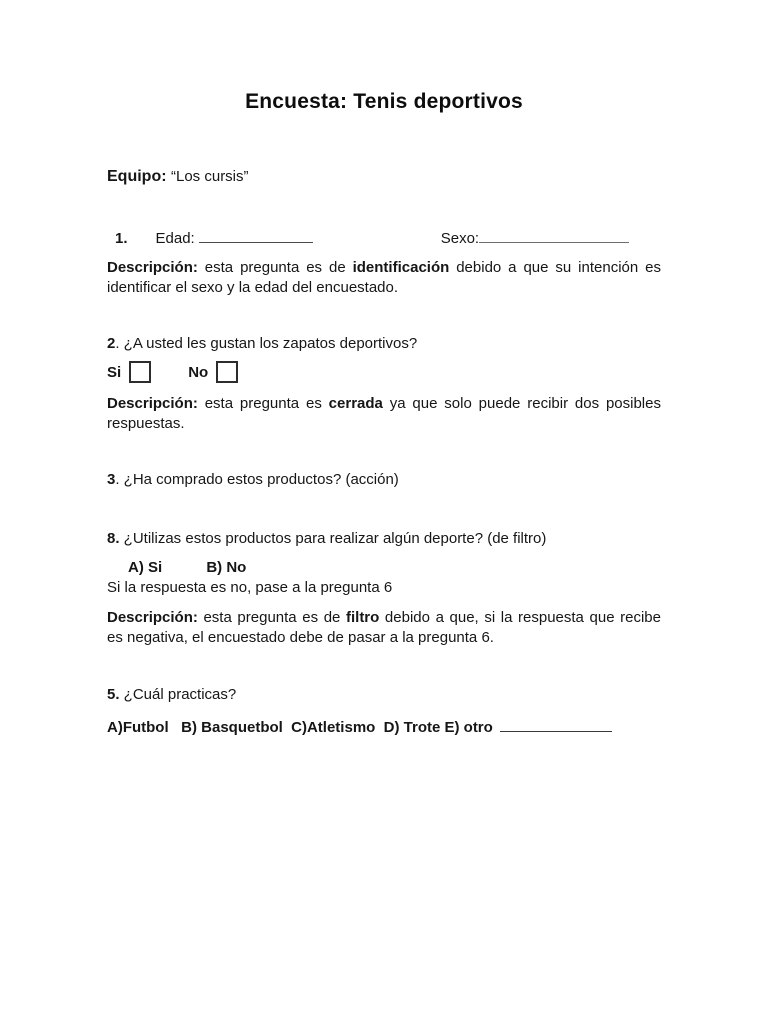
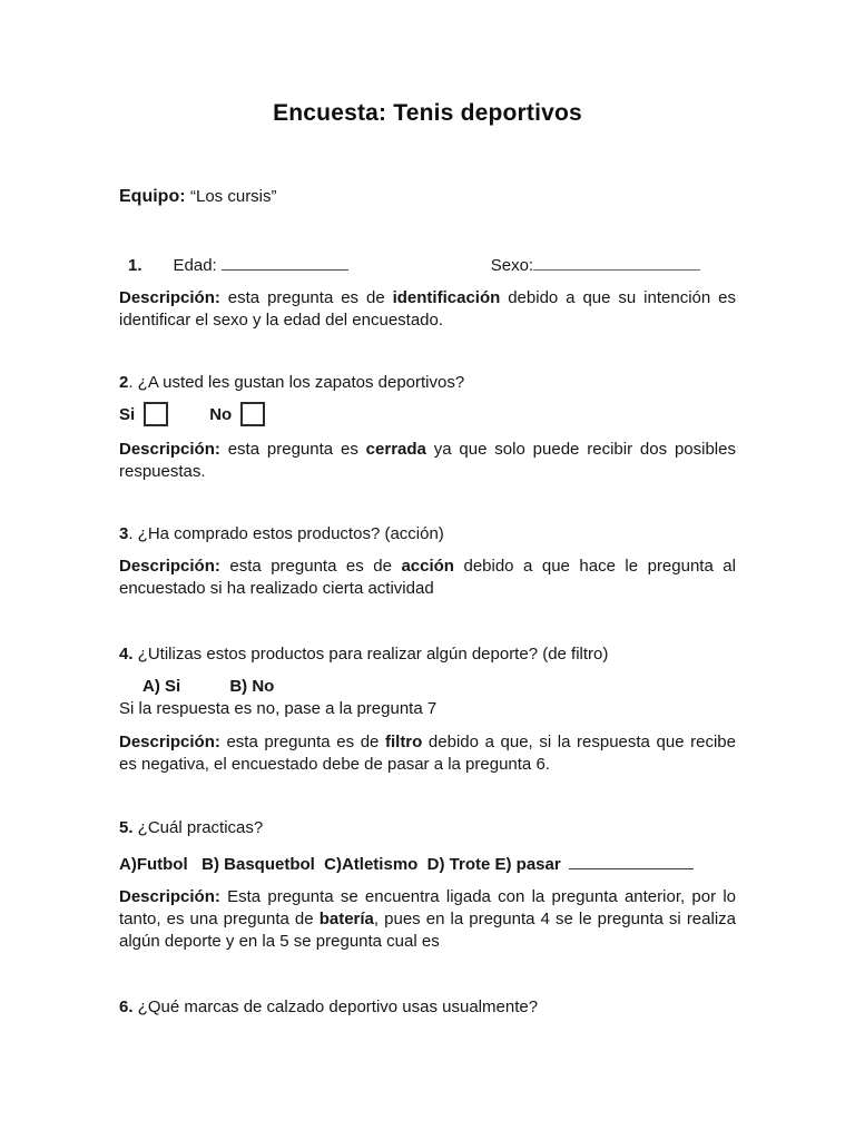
  Encuesta: Tenis deportivos
  Equipo: “Los cursis”
  1.
  Edad:
  Sexo:
  Descripción: esta pregunta es de identificación debido a que su intención es identificar el sexo y la edad del encuestado.
  2. ¿A usted les gustan los zapatos deportivos?
  Si
  No
  Descripción: esta pregunta es cerrada ya que solo puede recibir dos posibles respuestas.
  3. ¿Ha comprado estos productos? (acción)
+ Descripción: esta pregunta es de acción debido a que hace le pregunta al encuestado si ha realizado cierta actividad
- 8. ¿Utilizas estos productos para realizar algún deporte? (de filtro)
+ 4. ¿Utilizas estos productos para realizar algún deporte? (de filtro)
  A) Si B) No
- Si la respuesta es no, pase a la pregunta 6
+ Si la respuesta es no, pase a la pregunta 7
  Descripción: esta pregunta es de filtro debido a que, si la respuesta que recibe es negativa, el encuestado debe de pasar a la pregunta 6.
  5. ¿Cuál practicas?
- A)Futbol B) Basquetbol C)Atletismo D) Trote E) otro
+ A)Futbol B) Basquetbol C)Atletismo D) Trote E) pasar
+ Descripción: Esta pregunta se encuentra ligada con la pregunta anterior, por lo tanto, es una pregunta de batería, pues en la pregunta 4 se le pregunta si realiza algún deporte y en la 5 se pregunta cual es
+ 6. ¿Qué marcas de calzado deportivo usas usualmente?
